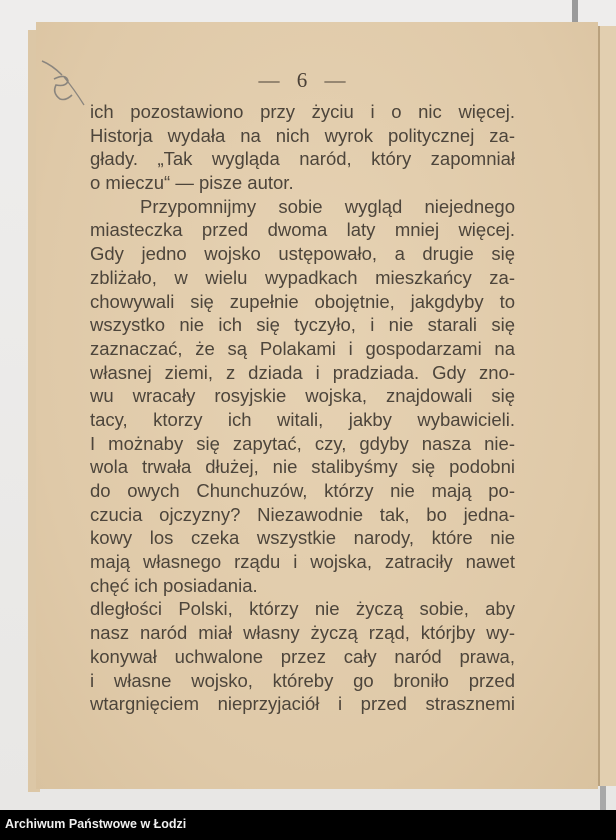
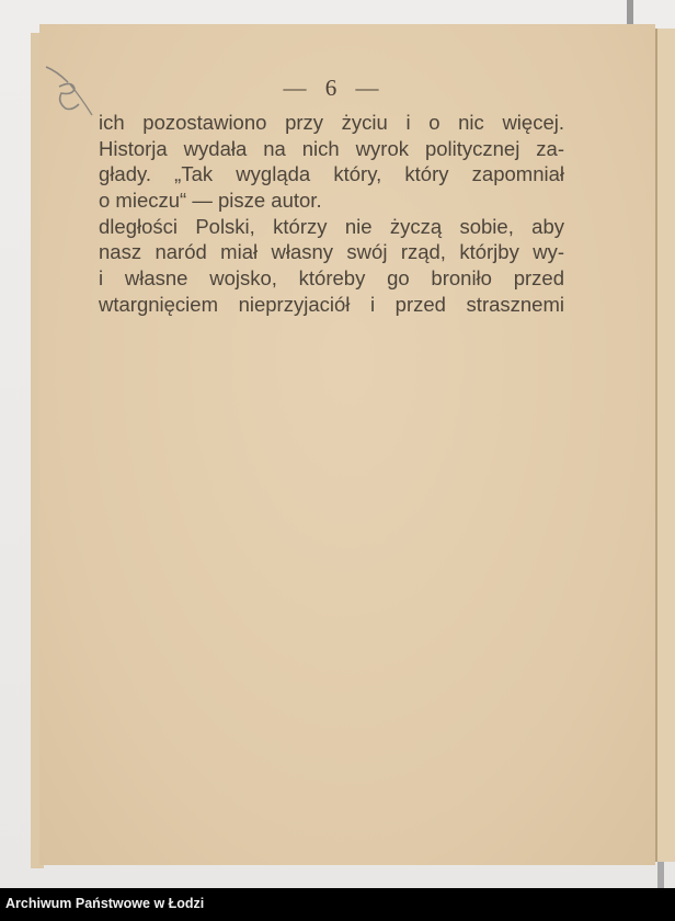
  — 6 —
  ich pozostawiono przy życiu i o nic więcej.
  Historja wydała na nich wyrok politycznej za-
- głady. „Tak wygląda naród, który zapomniał
+ głady. „Tak wygląda który, który zapomniał
  o mieczu“ — pisze autor.
- Przypomnijmy sobie wygląd niejednego
- miasteczka przed dwoma laty mniej więcej.
- Gdy jedno wojsko ustępowało, a drugie się
- zbliżało, w wielu wypadkach mieszkańcy za-
- chowywali się zupełnie obojętnie, jakgdyby to
- wszystko nie ich się tyczyło, i nie starali się
- zaznaczać, że są Polakami i gospodarzami na
- własnej ziemi, z dziada i pradziada. Gdy zno-
- wu wracały rosyjskie wojska, znajdowali się
- tacy, ktorzy ich witali, jakby wybawicieli.
- I możnaby się zapytać, czy, gdyby nasza nie-
- wola trwała dłużej, nie stalibyśmy się podobni
- do owych Chunchuzów, którzy nie mają po-
- czucia ojczyzny? Niezawodnie tak, bo jedna-
- kowy los czeka wszystkie narody, które nie
- mają własnego rządu i wojska, zatraciły nawet
- chęć ich posiadania.
  dległości Polski, którzy nie życzą sobie, aby
- nasz naród miał własny życzą rząd, którjby wy-
+ nasz naród miał własny swój rząd, którjby wy-
- konywał uchwalone przez cały naród prawa,
  i własne wojsko, któreby go broniło przed
  wtargnięciem nieprzyjaciół i przed strasznemi
  Archiwum Państwowe w Łodzi
